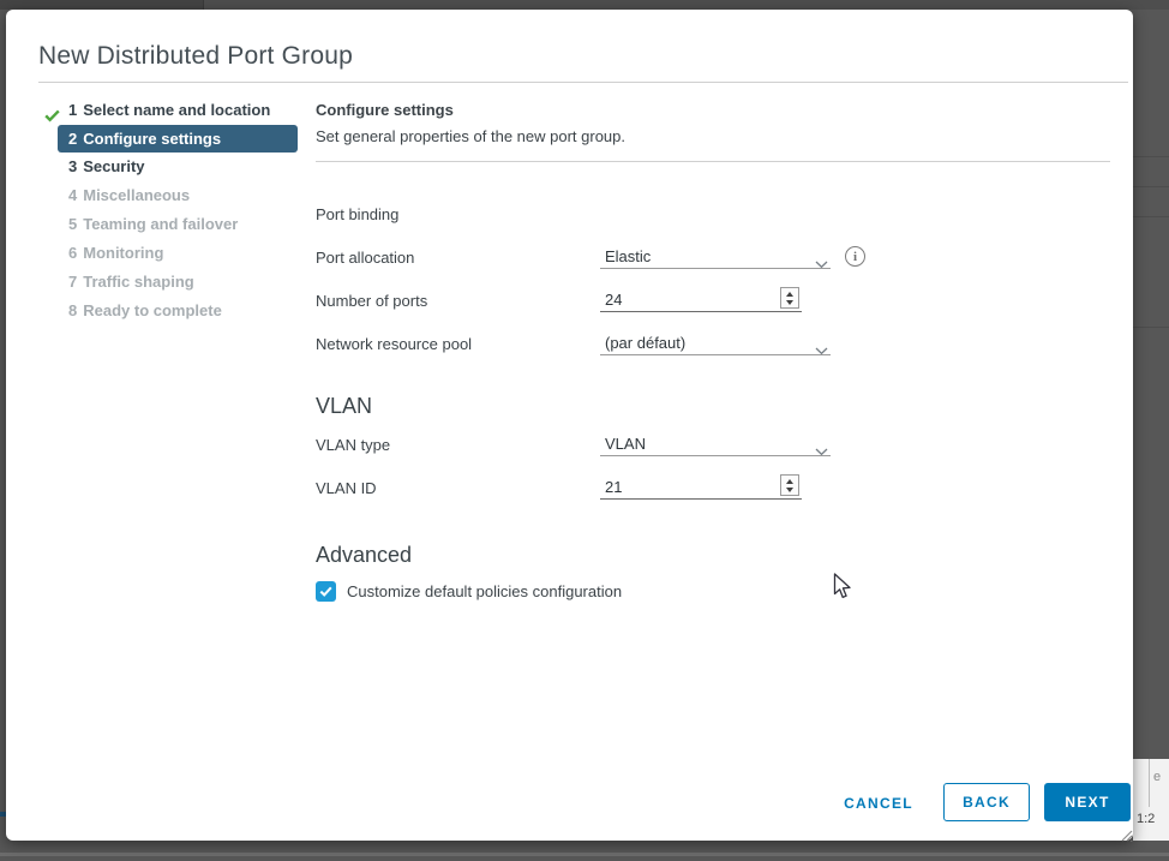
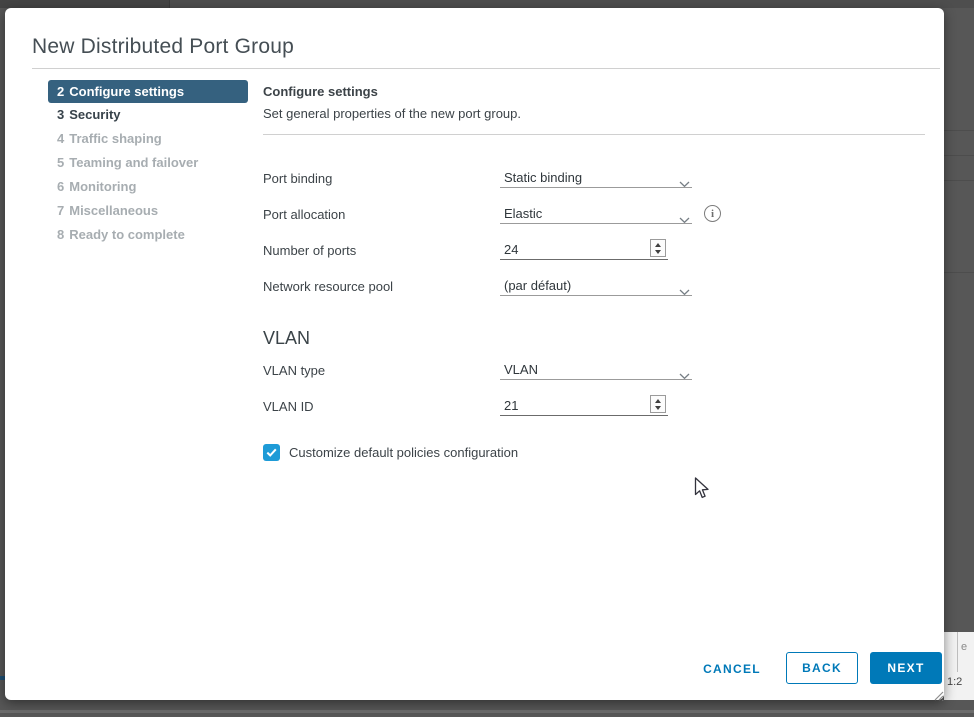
  e
  1:2
  New Distributed Port Group
- 1 Select name and location
  2 Configure settings
  3 Security
- 4 Miscellaneous
+ 4 Traffic shaping
  5 Teaming and failover
  6 Monitoring
- 7 Traffic shaping
+ 7 Miscellaneous
  8 Ready to complete
  Configure settings
  Set general properties of the new port group.
  Port binding
+ Static binding
  Port allocation
  Elastic
  i
  Number of ports
  24
  Network resource pool
  (par défaut)
  VLAN
  VLAN type
  VLAN
  VLAN ID
  21
- Advanced
  Customize default policies configuration
  CANCEL
  BACK
  NEXT
